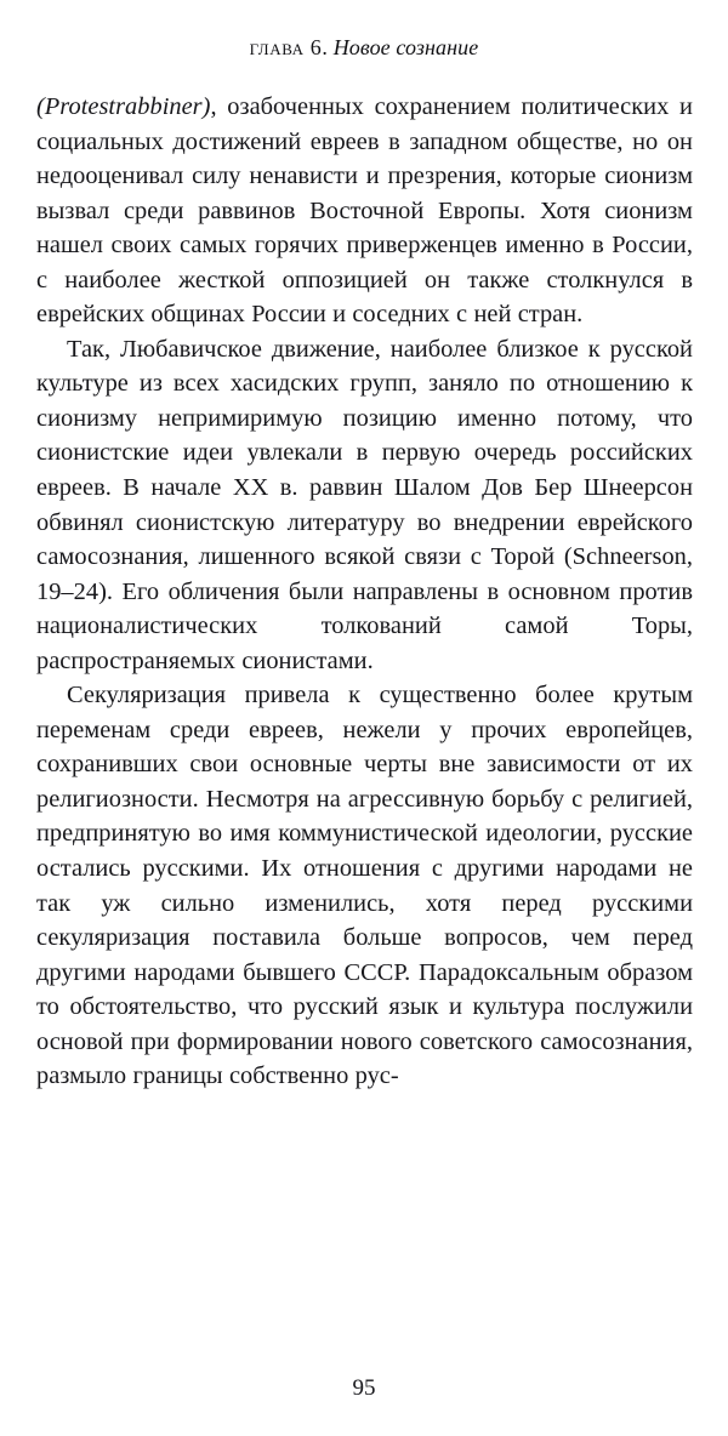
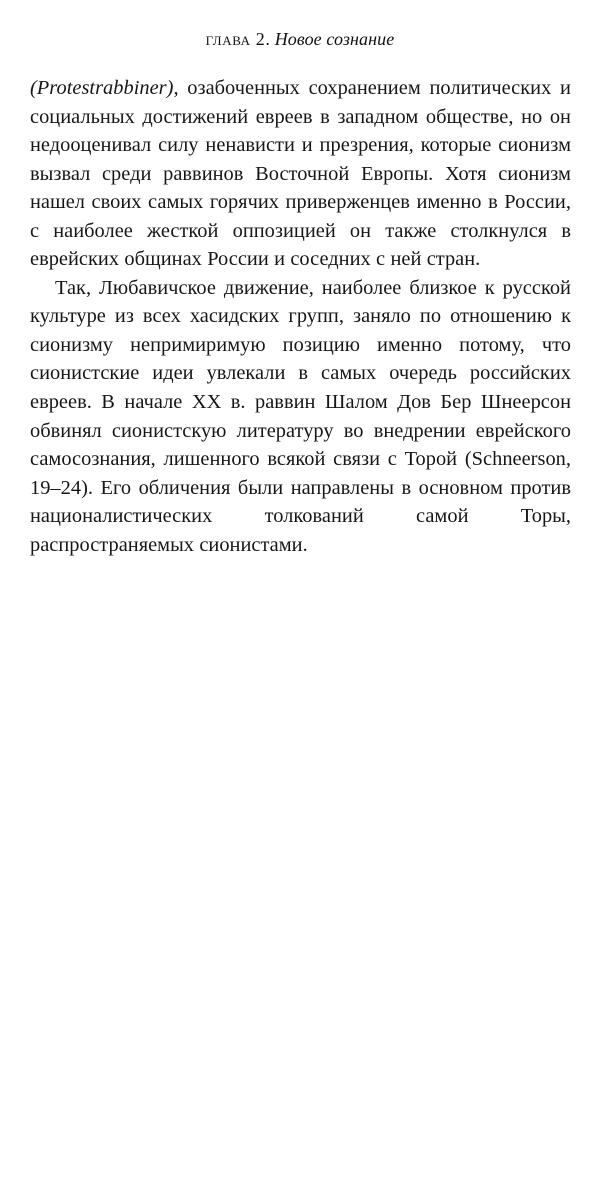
- глава 6. Новое сознание
+ глава 2. Новое сознание
  (Protestrabbiner), озабоченных сохранением политических и социальных достижений евреев в западном обществе, но он недооценивал силу ненависти и презрения, которые сионизм вызвал среди раввинов Восточной Европы. Хотя сионизм нашел своих самых горячих приверженцев именно в России, с наиболее жесткой оппозицией он также столкнулся в еврейских общинах России и соседних с ней стран.
- Так, Любавичское движение, наиболее близкое к русской культуре из всех хасидских групп, заняло по отношению к сионизму непримиримую позицию именно потому, что сионистские идеи увлекали в первую очередь российских евреев. В начале XX в. раввин Шалом Дов Бер Шнеерсон обвинял сионистскую литературу во внедрении еврейского самосознания, лишенного всякой связи с Торой (Schneerson, 19–24). Его обличения были направлены в основном против националистических толкований самой Торы, распространяемых сионистами.
+ Так, Любавичское движение, наиболее близкое к русской культуре из всех хасидских групп, заняло по отношению к сионизму непримиримую позицию именно потому, что сионистские идеи увлекали в самых очередь российских евреев. В начале XX в. раввин Шалом Дов Бер Шнеерсон обвинял сионистскую литературу во внедрении еврейского самосознания, лишенного всякой связи с Торой (Schneerson, 19–24). Его обличения были направлены в основном против националистических толкований самой Торы, распространяемых сионистами.
- Секуляризация привела к существенно более крутым переменам среди евреев, нежели у прочих европейцев, сохранивших свои основные черты вне зависимости от их религиозности. Несмотря на агрессивную борьбу с религией, предпринятую во имя коммунистической идеологии, русские остались русскими. Их отношения с другими народами не так уж сильно изменились, хотя перед русскими секуляризация поставила больше вопросов, чем перед другими народами бывшего СССР. Парадоксальным образом то обстоятельство, что русский язык и культура послужили основой при формировании нового советского самосознания, размыло границы собственно рус-
- 95
